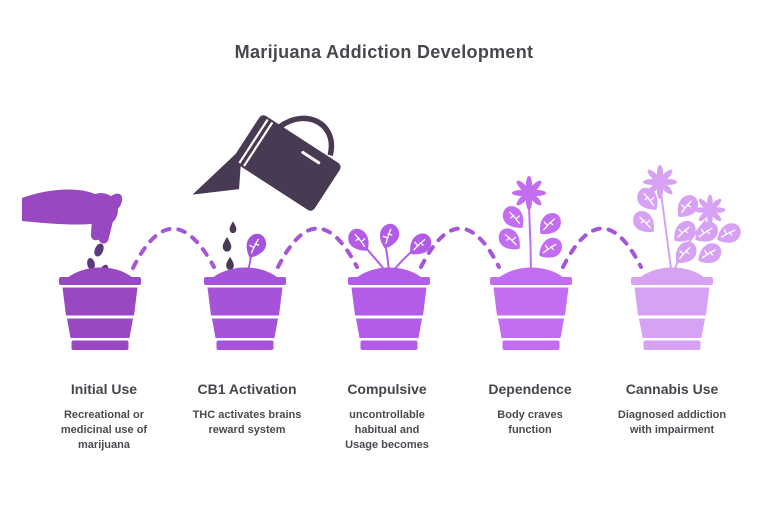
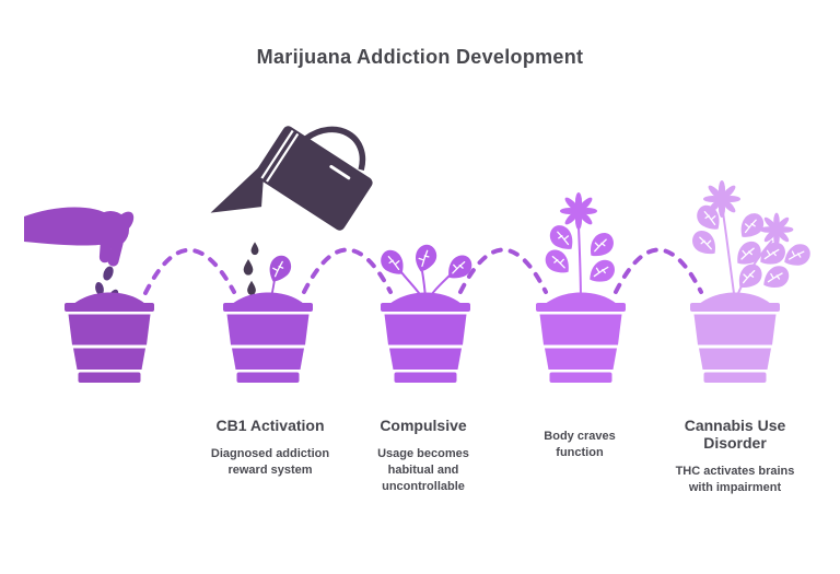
  Marijuana Addiction Development
- Initial Use
- Recreational or
- medicinal use of
- marijuana
  CB1 Activation
- THC activates brains
+ Diagnosed addiction
  reward system
  Compulsive
- uncontrollable
+ Usage becomes
  habitual and
- Usage becomes
+ uncontrollable
- Dependence
  Body craves
  function
  Cannabis Use
+ Disorder
- Diagnosed addiction
+ THC activates brains
  with impairment
